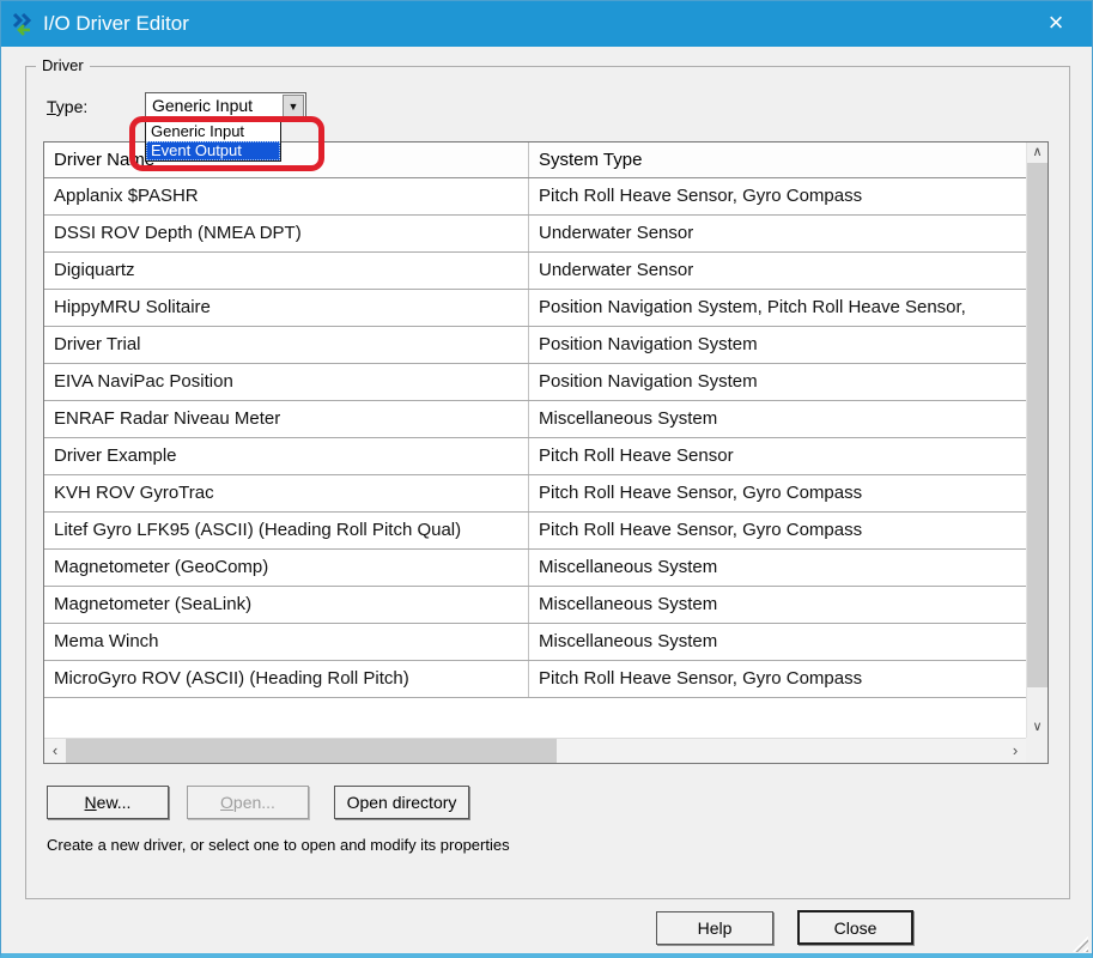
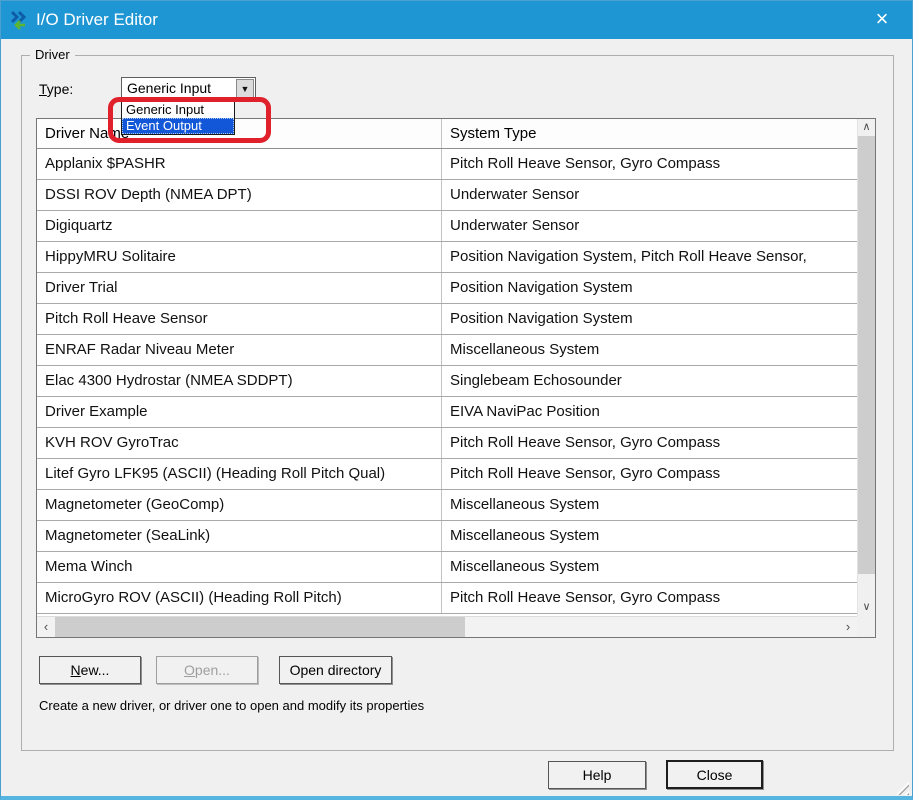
  I/O Driver Editor
  ×
  Driver
  Type:
  Generic Input
  ▼
  Generic Input
  Event Output
  Driver Nam
  System Type
  Applanix $PASHR
  Pitch Roll Heave Sensor, Gyro Compass
  DSSI ROV Depth (NMEA DPT)
  Underwater Sensor
  Digiquartz
  Underwater Sensor
  HippyMRU Solitaire
  Position Navigation System, Pitch Roll Heave Sensor,
  Driver Trial
  Position Navigation System
- EIVA NaviPac Position
+ Pitch Roll Heave Sensor
  Position Navigation System
  ENRAF Radar Niveau Meter
  Miscellaneous System
+ Elac 4300 Hydrostar (NMEA SDDPT)
+ Singlebeam Echosounder
  Driver Example
- Pitch Roll Heave Sensor
+ EIVA NaviPac Position
  KVH ROV GyroTrac
  Pitch Roll Heave Sensor, Gyro Compass
  Litef Gyro LFK95 (ASCII) (Heading Roll Pitch Qual)
  Pitch Roll Heave Sensor, Gyro Compass
  Magnetometer (GeoComp)
  Miscellaneous System
  Magnetometer (SeaLink)
  Miscellaneous System
  Mema Winch
  Miscellaneous System
  MicroGyro ROV (ASCII) (Heading Roll Pitch)
  Pitch Roll Heave Sensor, Gyro Compass
  ∧
  ∨
  ‹
  ›
  New...
  Open...
  Open directory
- Create a new driver, or select one to open and modify its properties
+ Create a new driver, or driver one to open and modify its properties
  Help
  Close
